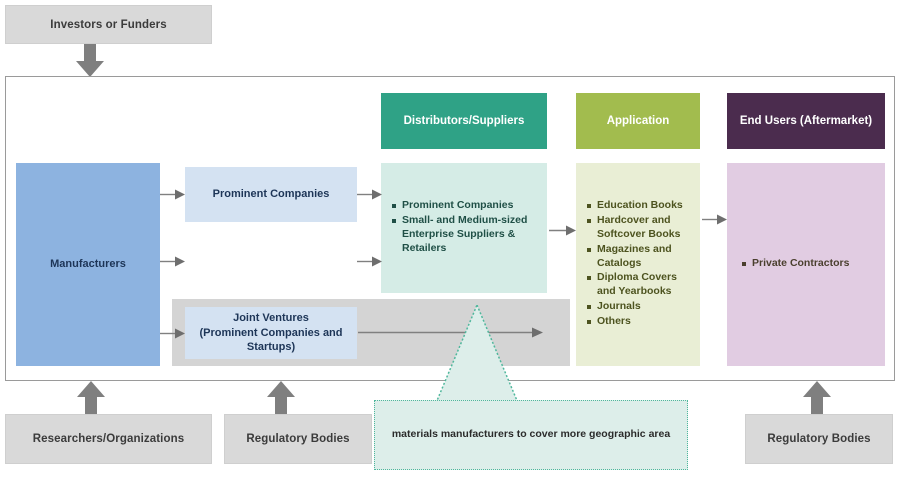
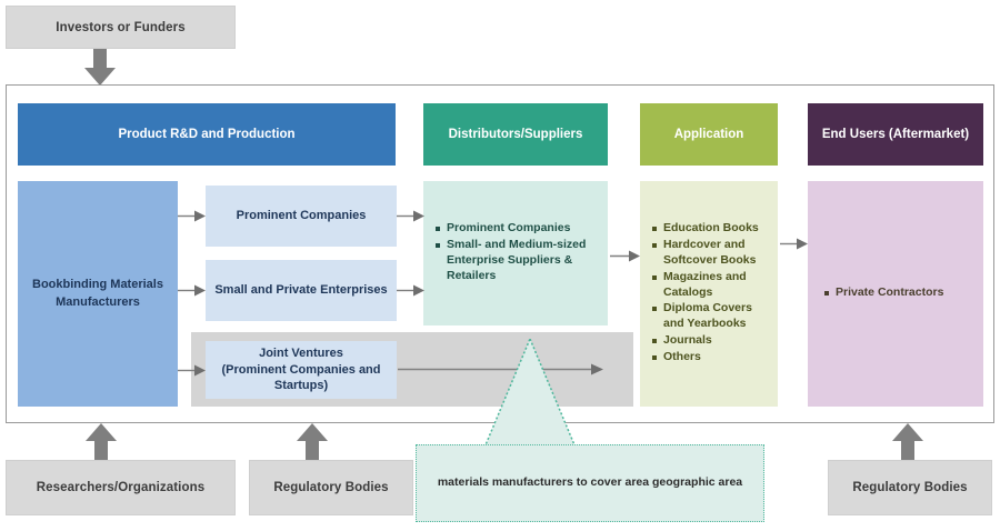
  Investors or Funders
+ Product R&D and Production
+ Bookbinding Materials
  Manufacturers
  Prominent Companies
+ Small and Private Enterprises
  Joint Ventures
  (Prominent Companies and
  Startups)
  Distributors/Suppliers
  Prominent Companies
  Small- and Medium-sized Enterprise Suppliers & Retailers
  Application
  Education Books
  Hardcover and Softcover Books
  Magazines and Catalogs
  Diploma Covers and Yearbooks
  Journals
  Others
  End Users (Aftermarket)
  Private Contractors
- materials manufacturers to cover more geographic area
+ materials manufacturers to cover area geographic area
  Researchers/Organizations
  Regulatory Bodies
  Regulatory Bodies
